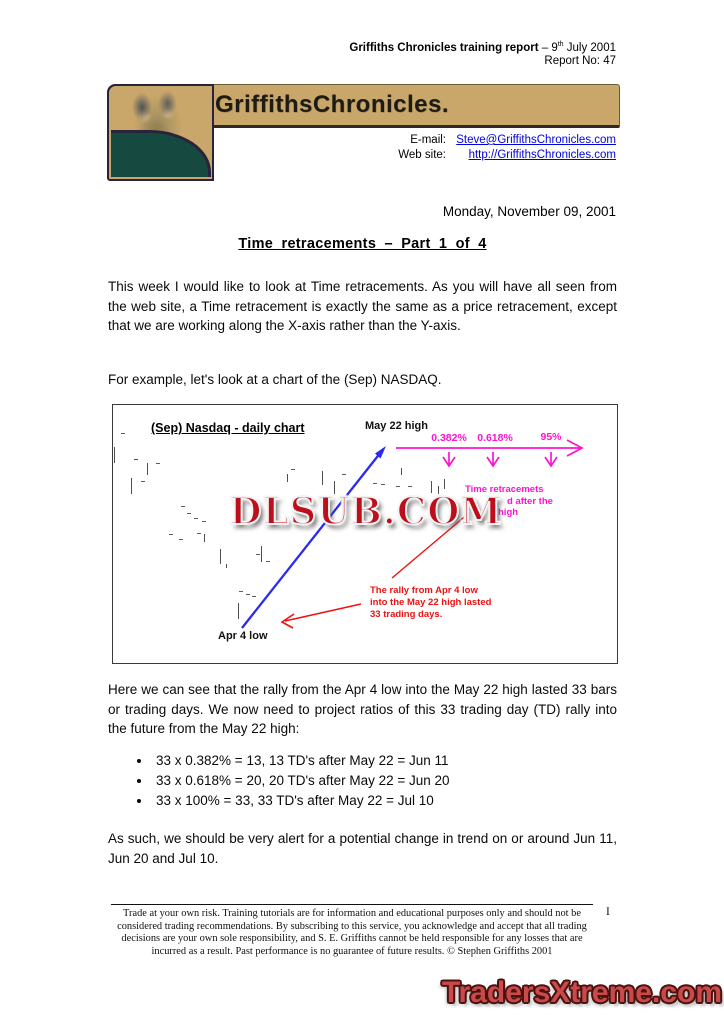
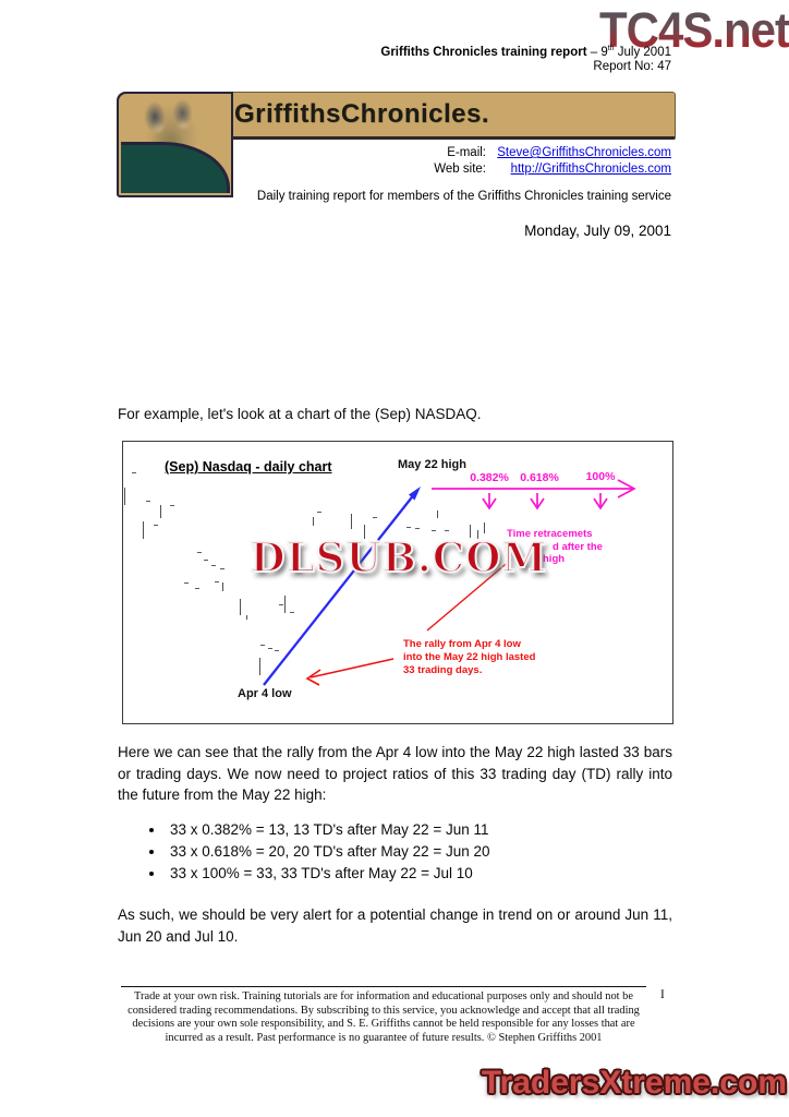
+ TC4S.net
  Griffiths Chronicles training report – 9 July 2001
  Report No: 47
  GriffithsChronicles.
  E-mail:
  Steve@GriffithsChronicles.com
  Web site:
  http://GriffithsChronicles.com
+ Daily training report for members of the Griffiths Chronicles training service
- Monday, November 09, 2001
+ Monday, July 09, 2001
- Time retracements – Part 1 of 4
- This week I would like to look at Time retracements. As you will have all seen from the web site, a Time retracement is exactly the same as a price retracement, except that we are working along the X-axis rather than the Y-axis.
  For example, let's look at a chart of the (Sep) NASDAQ.
  (Sep) Nasdaq - daily chart
  May 22 high
  Apr 4 low
  0.382%
  0.618%
- 95%
+ 100%
  Time retracemets
  d after the
  high
  The rally from Apr 4 low
  into the May 22 high lasted
  33 trading days.
  DLSUB.COM
  Here we can see that the rally from the Apr 4 low into the May 22 high lasted 33 bars or trading days. We now need to project ratios of this 33 trading day (TD) rally into the future from the May 22 high:
  33 x 0.382% = 13, 13 TD's after May 22 = Jun 11
  33 x 0.618% = 20, 20 TD's after May 22 = Jun 20
  33 x 100% = 33, 33 TD's after May 22 = Jul 10
  As such, we should be very alert for a potential change in trend on or around Jun 11, Jun 20 and Jul 10.
  Trade at your own risk. Training tutorials are for information and educational purposes only and should not be considered trading recommendations. By subscribing to this service, you acknowledge and accept that all trading decisions are your own sole responsibility, and S. E. Griffiths cannot be held responsible for any losses that are incurred as a result. Past performance is no guarantee of future results. © Stephen Griffiths 2001
  I
  TradersXtreme.com
